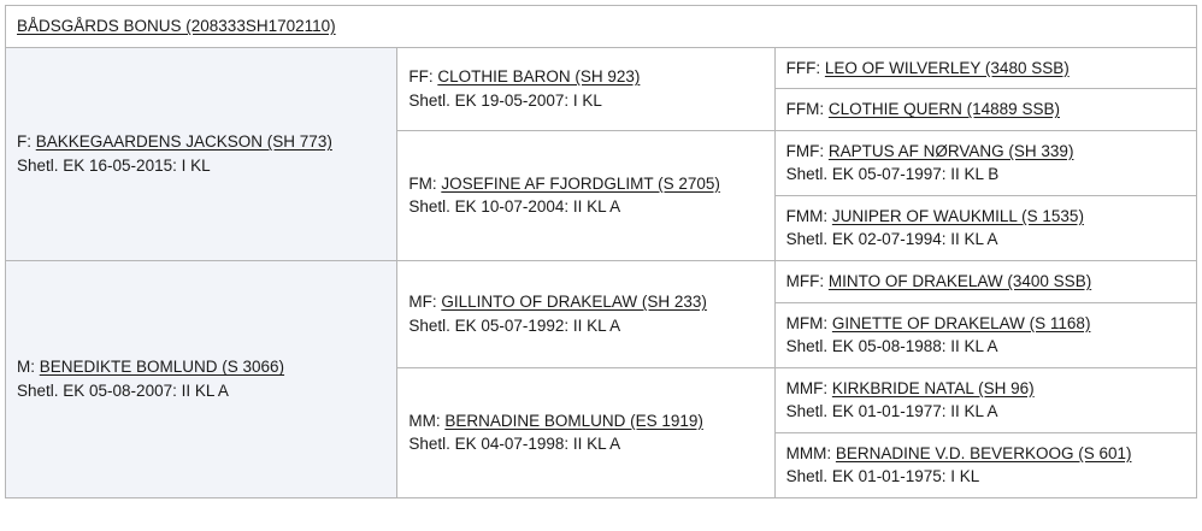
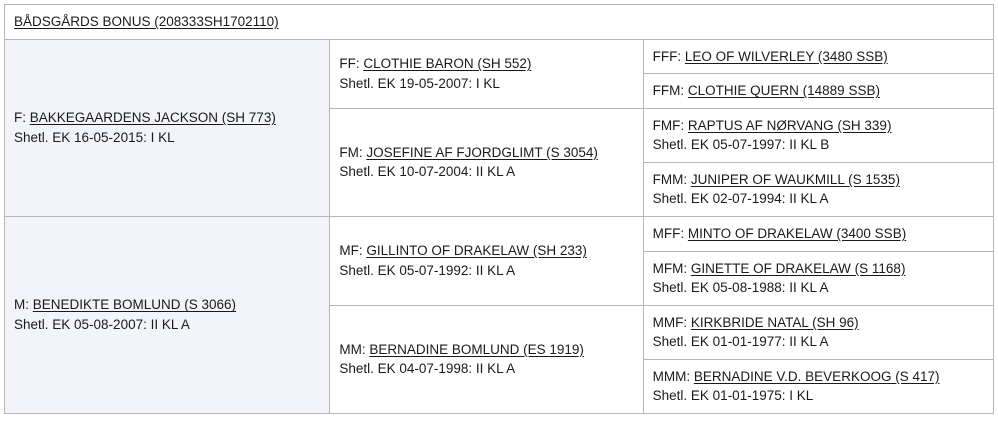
  BÅDSGÅRDS BONUS (208333SH1702110)
- F: BAKKEGAARDENS JACKSON (SH 773) Shetl. EK 16-05-2015: I KL	FF: CLOTHIE BARON (SH 923) Shetl. EK 19-05-2007: I KL	FFF: LEO OF WILVERLEY (3480 SSB)
+ F: BAKKEGAARDENS JACKSON (SH 773) Shetl. EK 16-05-2015: I KL	FF: CLOTHIE BARON (SH 552) Shetl. EK 19-05-2007: I KL	FFF: LEO OF WILVERLEY (3480 SSB)
  FFM: CLOTHIE QUERN (14889 SSB)
- FM: JOSEFINE AF FJORDGLIMT (S 2705) Shetl. EK 10-07-2004: II KL A	FMF: RAPTUS AF NØRVANG (SH 339) Shetl. EK 05-07-1997: II KL B
+ FM: JOSEFINE AF FJORDGLIMT (S 3054) Shetl. EK 10-07-2004: II KL A	FMF: RAPTUS AF NØRVANG (SH 339) Shetl. EK 05-07-1997: II KL B
  FMM: JUNIPER OF WAUKMILL (S 1535) Shetl. EK 02-07-1994: II KL A
  M: BENEDIKTE BOMLUND (S 3066) Shetl. EK 05-08-2007: II KL A	MF: GILLINTO OF DRAKELAW (SH 233) Shetl. EK 05-07-1992: II KL A	MFF: MINTO OF DRAKELAW (3400 SSB)
  MFM: GINETTE OF DRAKELAW (S 1168) Shetl. EK 05-08-1988: II KL A
  MM: BERNADINE BOMLUND (ES 1919) Shetl. EK 04-07-1998: II KL A	MMF: KIRKBRIDE NATAL (SH 96) Shetl. EK 01-01-1977: II KL A
- MMM: BERNADINE V.D. BEVERKOOG (S 601) Shetl. EK 01-01-1975: I KL
+ MMM: BERNADINE V.D. BEVERKOOG (S 417) Shetl. EK 01-01-1975: I KL
